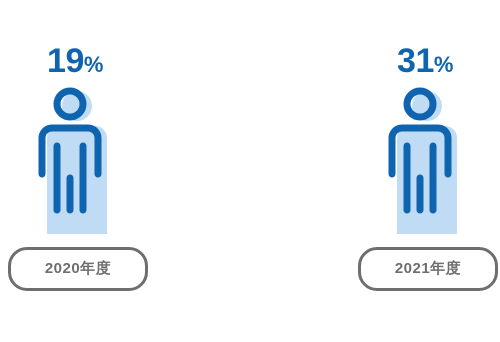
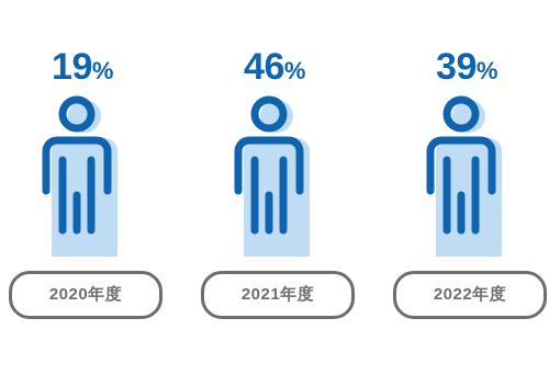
  19%
  2020年度
- 31%
+ 46%
  2021年度
+ 39%
+ 2022年度
